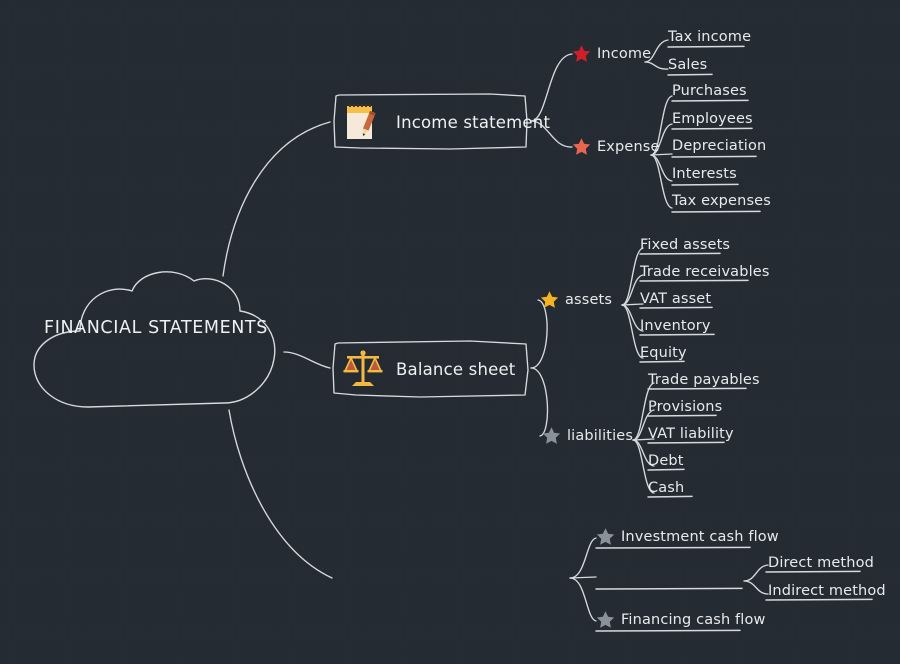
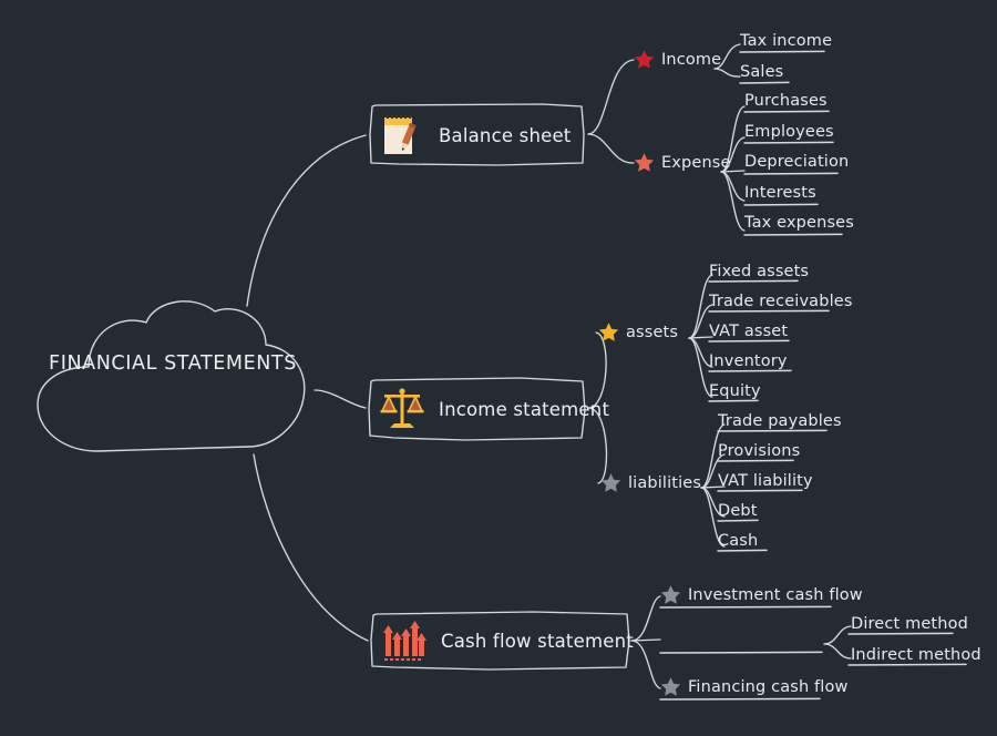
  FINANCIAL STATEMENTS
- Income statement
+ Balance sheet
  Income
  Expense
  Tax income
  Sales
  Purchases
  Employees
  Depreciation
  Interests
  Tax expenses
- Balance sheet
+ Income statement
  assets
  liabilities
  Fixed assets
  Trade receivables
  VAT asset
  Inventory
  Equity
  Trade payables
  Provisions
  VAT liability
  Debt
  Cash
+ Cash flow statement
  Investment cash flow
  Financing cash flow
  Direct method
  Indirect method
